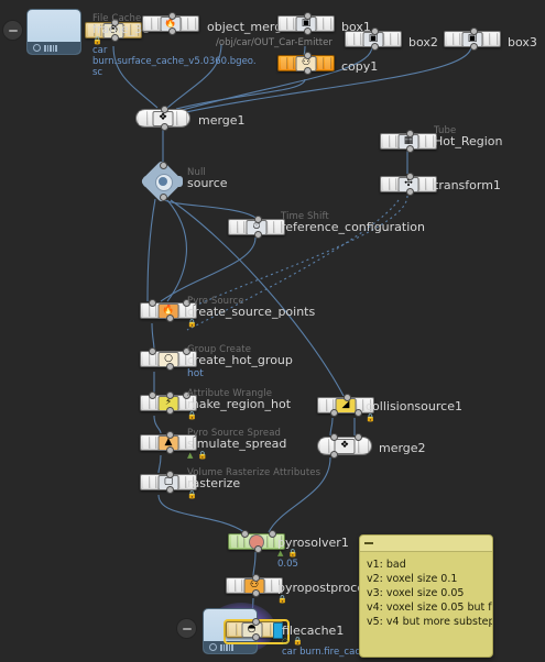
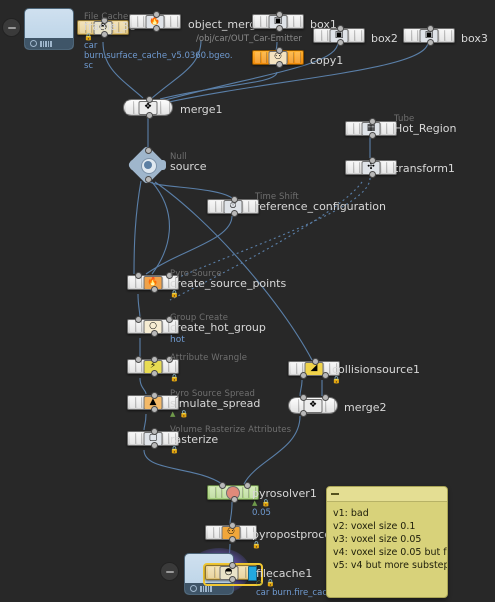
  ◓
  File Cache
  frame_3
  🔒
  car
  burn.surface_cache_v5.0360.bgeo.
  sc
  🔥
  object_mer
  /obj/car/OUT_Car-Emitter
  ▣
  box1
  ▣
  box2
  ▣
  box3
  ⚇
  copy1
  ❖
  merge1
  ▦
  Tube
  Hot_Region
  ✣
  transform1
  Null
  source
  ⏱
  Time Shift
  reference_configuration
  🔥
  Pyro Source
  create_source_points
  🔒
  ○
  Group Create
  create_hot_group
  hot
  ⚡
  Attribute Wrangle
- make_region_hot
  🔒
  ▲
  Pyro Source Spread
  simulate_spread
  ▲ 🔒
  ▢
  Volume Rasterize Attributes
  rasterize
  🔒
  ◢
  collisionsource1
  🔒
  ❖
  merge2
  pyrosolver1
  ▲ 🔒
  0.05
  ⚇
  pyropostproc
  🔒
  ◓
  filecache1
  ○ 🔒
  v1: bad
  v2: voxel size 0.1
  v3: voxel size 0.05
  v4: voxel size 0.05 but f
  v5: v4 but more substep
